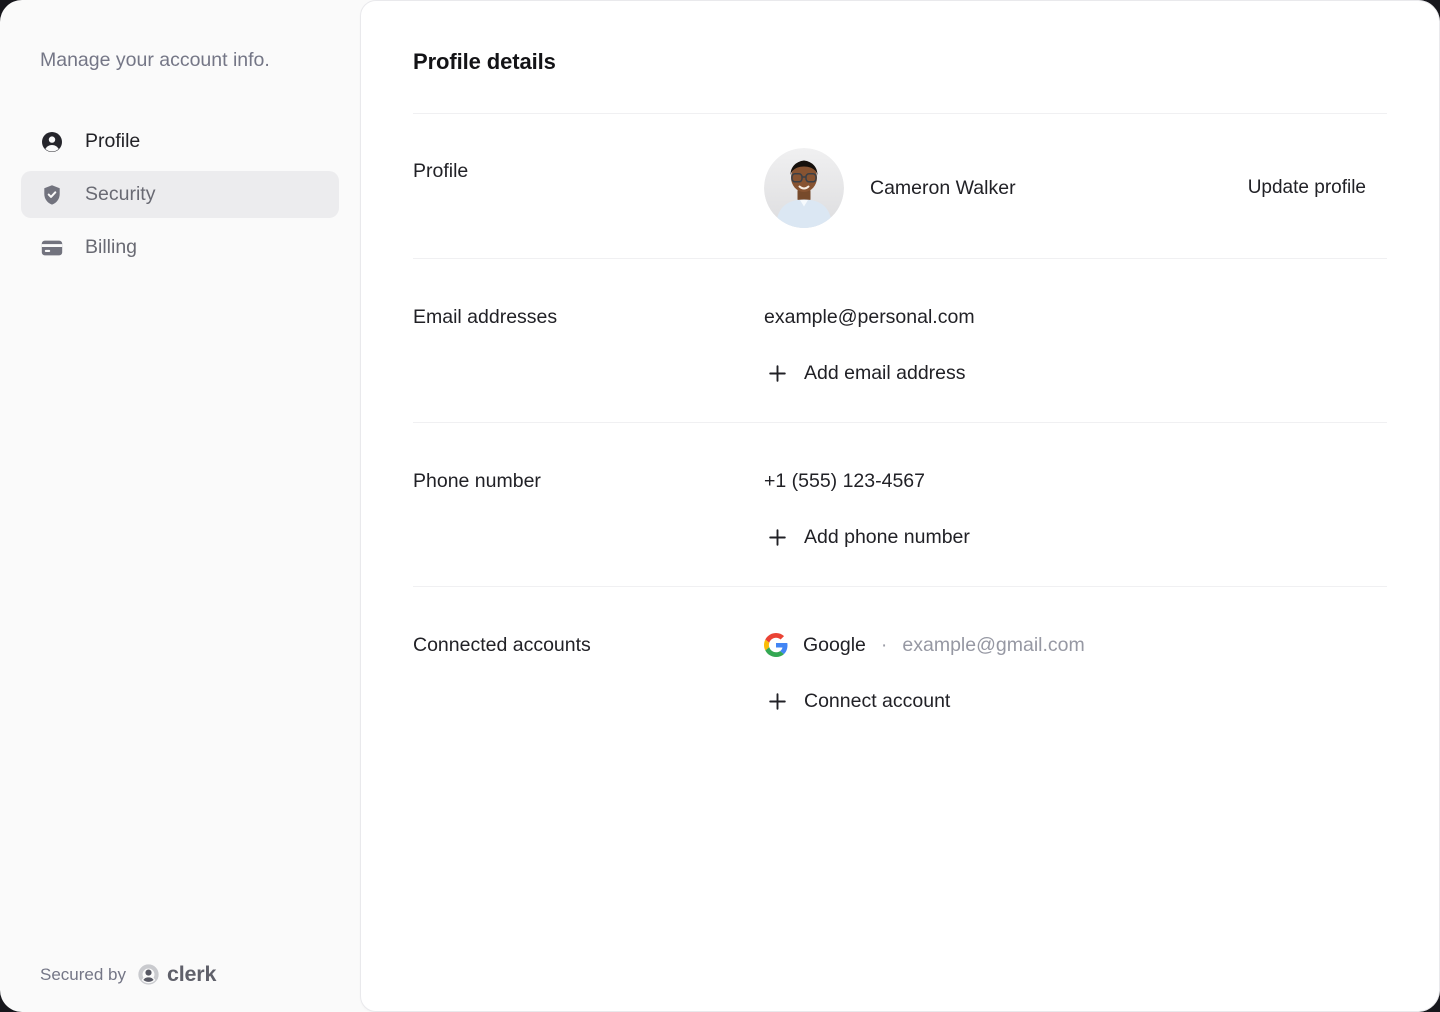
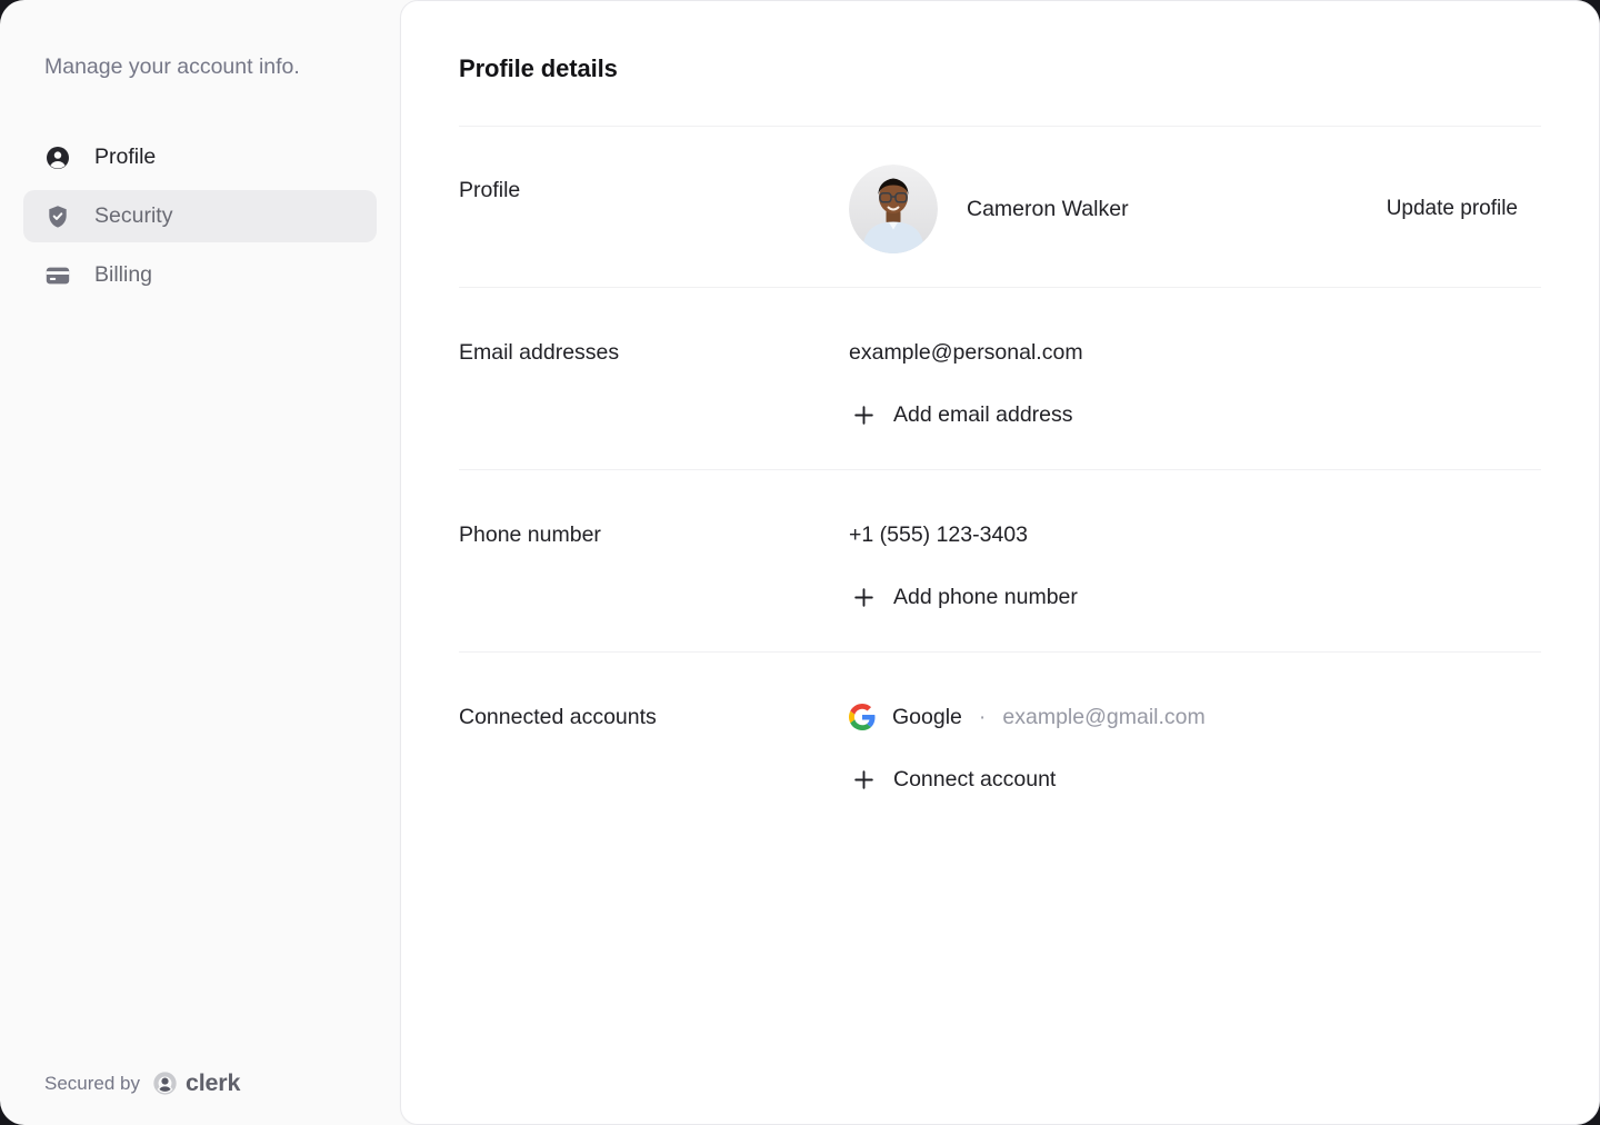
  Manage your account info.
  Profile
  Security
  Billing
  Secured by
  clerk
  Profile details
  Profile
  Cameron Walker
  Update profile
  Email addresses
  example@personal.com
  Add email address
  Phone number
- +1 (555) 123-4567
+ +1 (555) 123-3403
  Add phone number
  Connected accounts
  Google
  ·
  example@gmail.com
  Connect account
